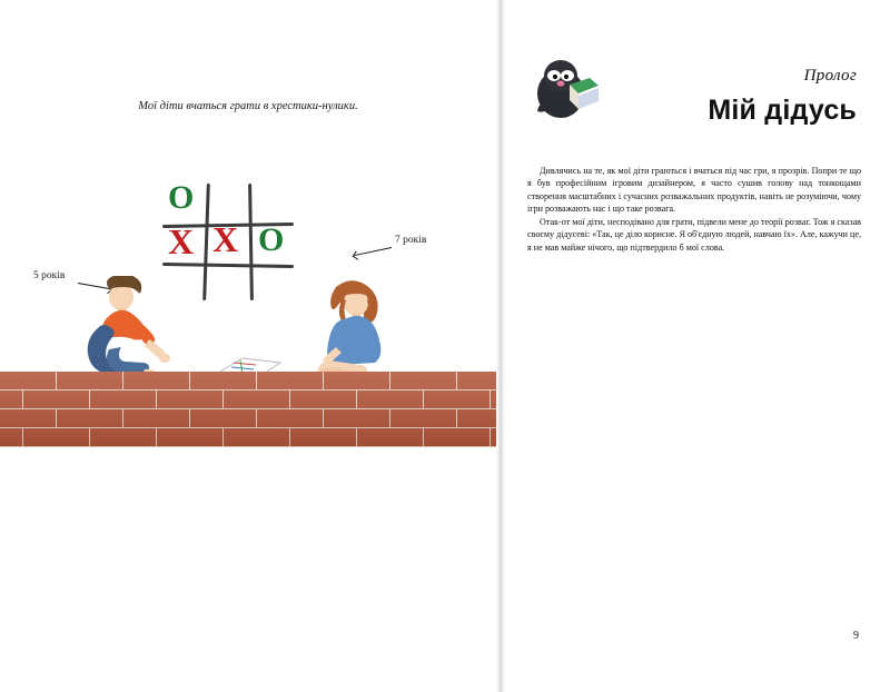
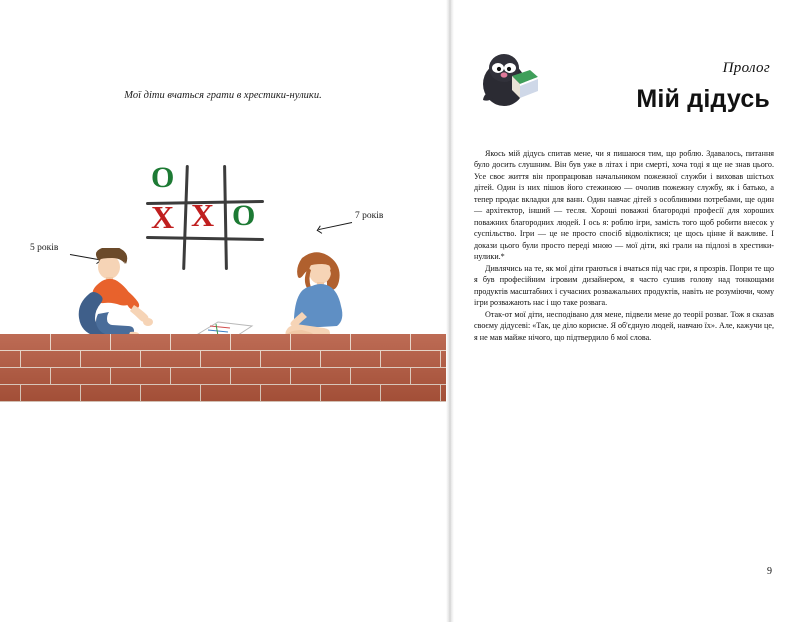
  Мої діти вчаться грати в хрестики-нулики.
  O
  X
  X
  O
  5 років
  7 років
  Пролог
  Мій дідусь
+ Якось мій дідусь спитав мене, чи я пишаюся тим, що роблю. Здавалось, питання було досить слушним. Він був уже в літах і при смерті, хоча тоді я ще не знав цього. Усе своє життя він пропрацював начальником пожежної служби і виховав шістьох дітей. Один із них пішов його стежиною — очолив пожежну службу, як і батько, а тепер продає вкладки для ванн. Один навчає дітей з особливими потребами, ще один — архітектор, інший — тесля. Хороші поважні благородні професії для хороших поважних благородних людей. І ось я: роблю ігри, замість того щоб робити внесок у суспільство. Ігри — це не просто спосіб відволіктися; це щось цінне й важливе. І докази цього були просто переді мною — мої діти, які грали на підлозі в хрестики-нулики.*
- Дивлячись на те, як мої діти граються і вчаться під час гри, я прозрів. Попри те що я був професійним ігровим дизайнером, я часто сушив голову над тонкощами створення масштабних і сучасних розважальних продуктів, навіть не розуміючи, чому ігри розважають нас і що таке розвага.
+ Дивлячись на те, як мої діти граються і вчаться під час гри, я прозрів. Попри те що я був професійним ігровим дизайнером, я часто сушив голову над тонкощами продуктів масштабних і сучасних розважальних продуктів, навіть не розуміючи, чому ігри розважають нас і що таке розвага.
- Отак-от мої діти, несподівано для грати, підвели мене до теорії розваг. Тож я сказав своєму дідусеві: «Так, це діло корисне. Я об'єдную людей, навчаю їх». Але, кажучи це, я не мав майже нічого, що підтвердило б мої слова.
+ Отак-от мої діти, несподівано для мене, підвели мене до теорії розваг. Тож я сказав своєму дідусеві: «Так, це діло корисне. Я об'єдную людей, навчаю їх». Але, кажучи це, я не мав майже нічого, що підтвердило б мої слова.
  9
